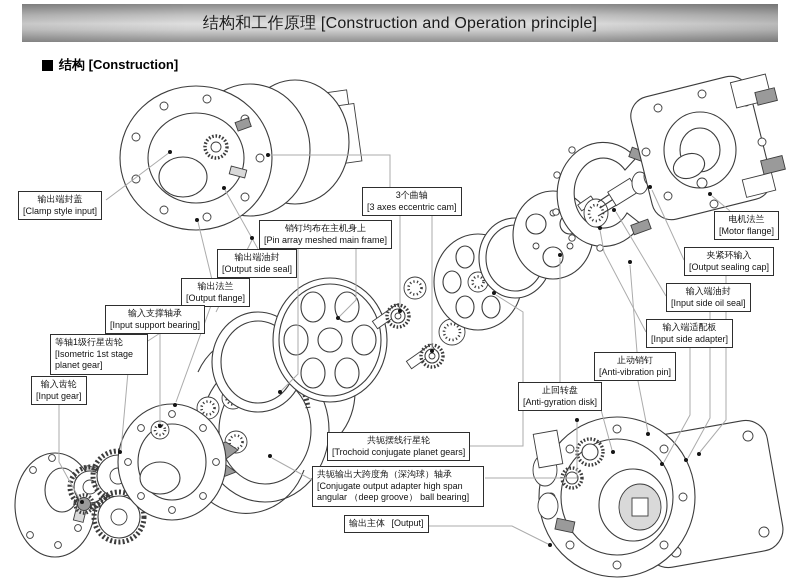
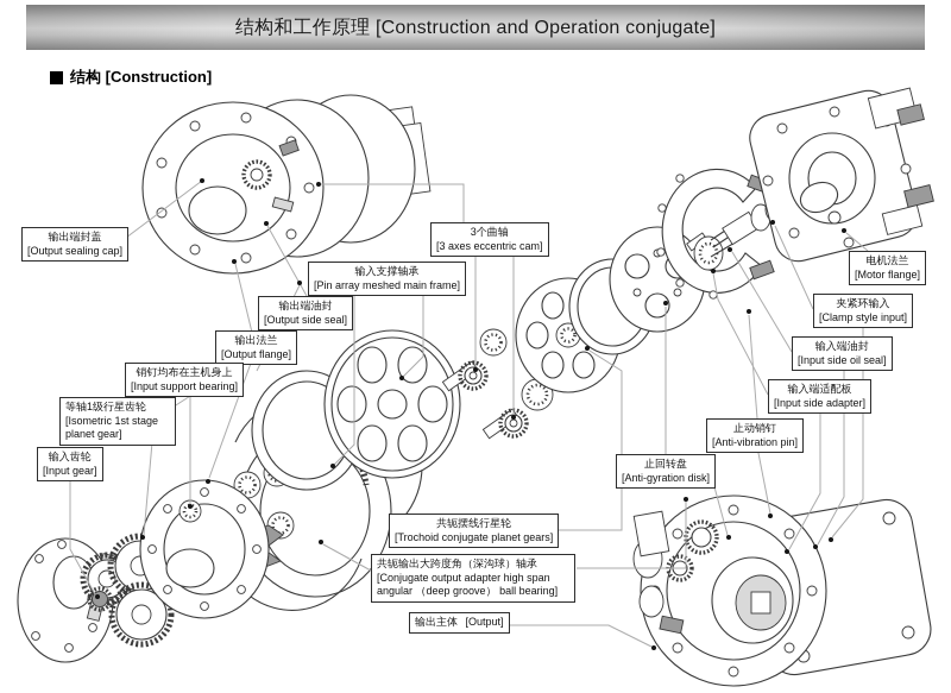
- 结构和工作原理 [Construction and Operation principle]
+ 结构和工作原理 [Construction and Operation conjugate]
  结构 [Construction]
  输出端封盖
- [Clamp style input]
+ [Output sealing cap]
- 销钉均布在主机身上
+ 输入支撑轴承
  [Pin array meshed main frame]
  3个曲轴
  [3 axes eccentric cam]
  输出端油封
  [Output side seal]
  输出法兰
  [Output flange]
- 输入支撑轴承
+ 销钉均布在主机身上
  [Input support bearing]
  等轴1级行星齿轮
  [Isometric 1st stage planet gear]
  输入齿轮
  [Input gear]
  电机法兰
  [Motor flange]
  夹紧环输入
- [Output sealing cap]
+ [Clamp style input]
  输入端油封
  [Input side oil seal]
  输入端适配板
  [Input side adapter]
  止动销钉
  [Anti-vibration pin]
  止回转盘
  [Anti-gyration disk]
  共轭摆线行星轮
  [Trochoid conjugate planet gears]
  共轭输出大跨度角（深沟球）轴承
  [Conjugate output adapter high span angular （deep groove） ball bearing]
  输出主体 [Output]
